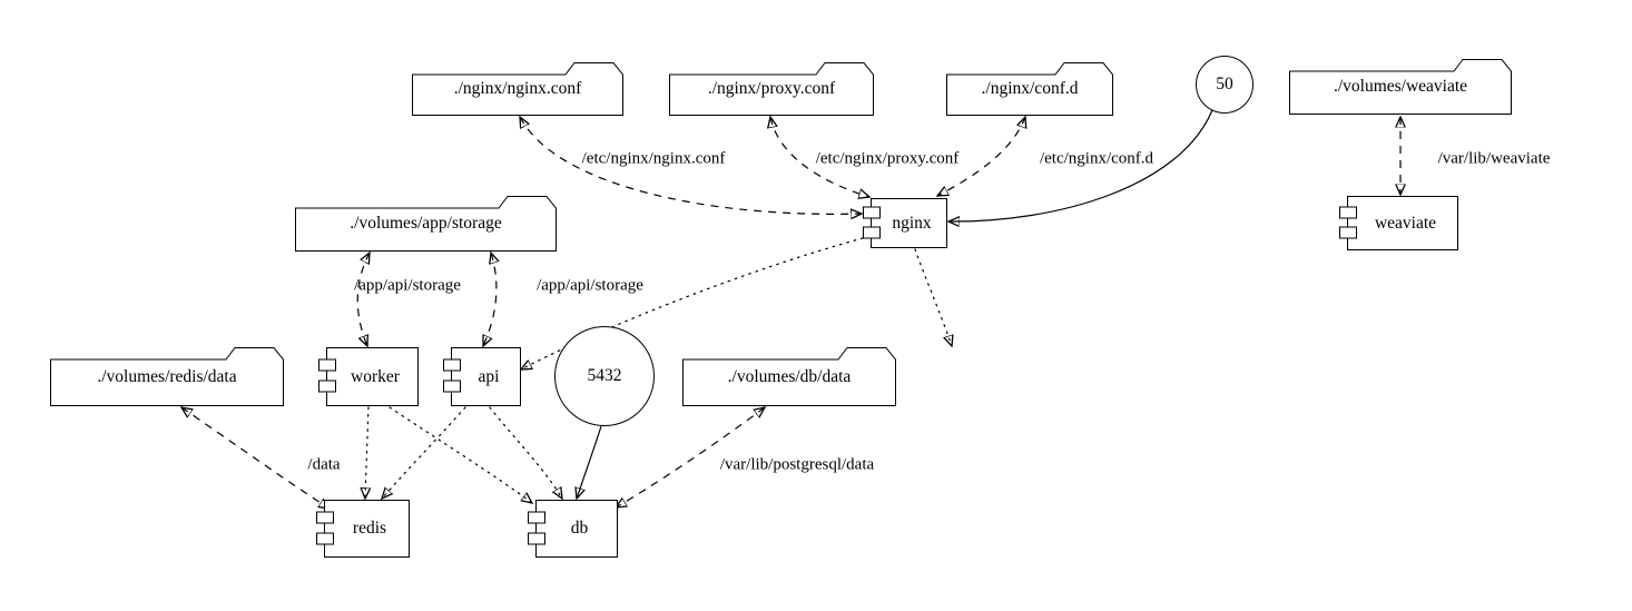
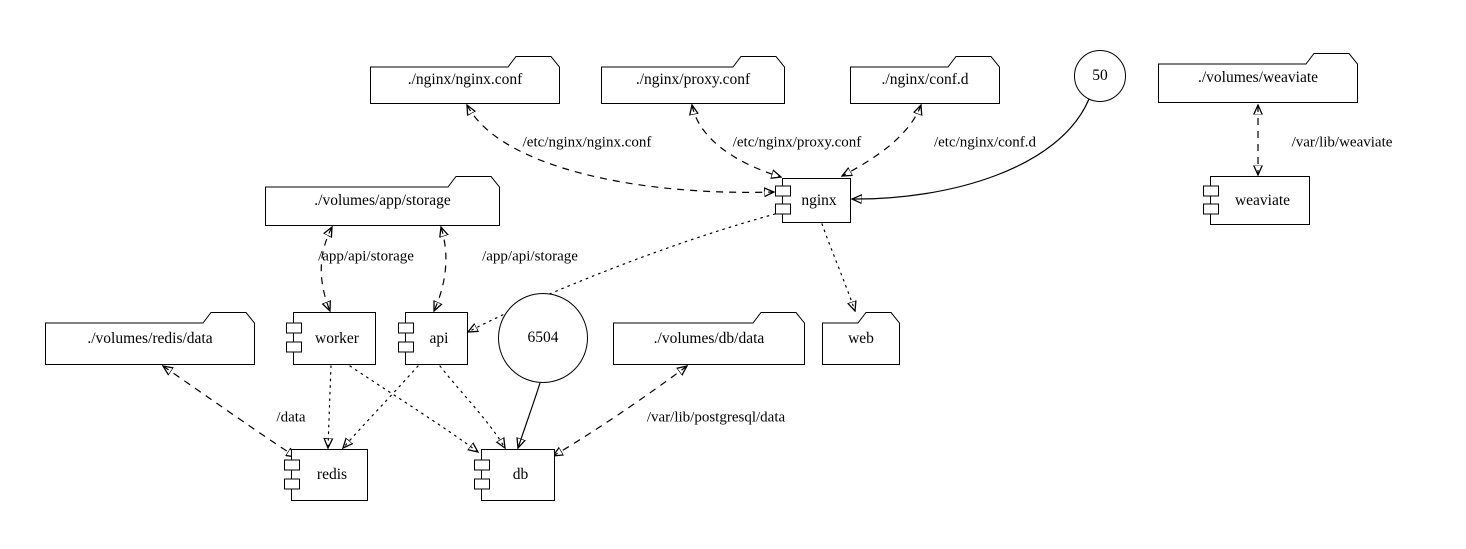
  ./nginx/nginx.conf
  ./nginx/proxy.conf
  ./nginx/conf.d
  ./volumes/weaviate
  ./volumes/app/storage
  ./volumes/redis/data
  ./volumes/db/data
+ web
  nginx
  weaviate
  worker
  api
  redis
  db
  50
- 5432
+ 6504
  /etc/nginx/nginx.conf
  /etc/nginx/proxy.conf
  /etc/nginx/conf.d
  /var/lib/weaviate
  /app/api/storage
  /app/api/storage
  /data
  /var/lib/postgresql/data
